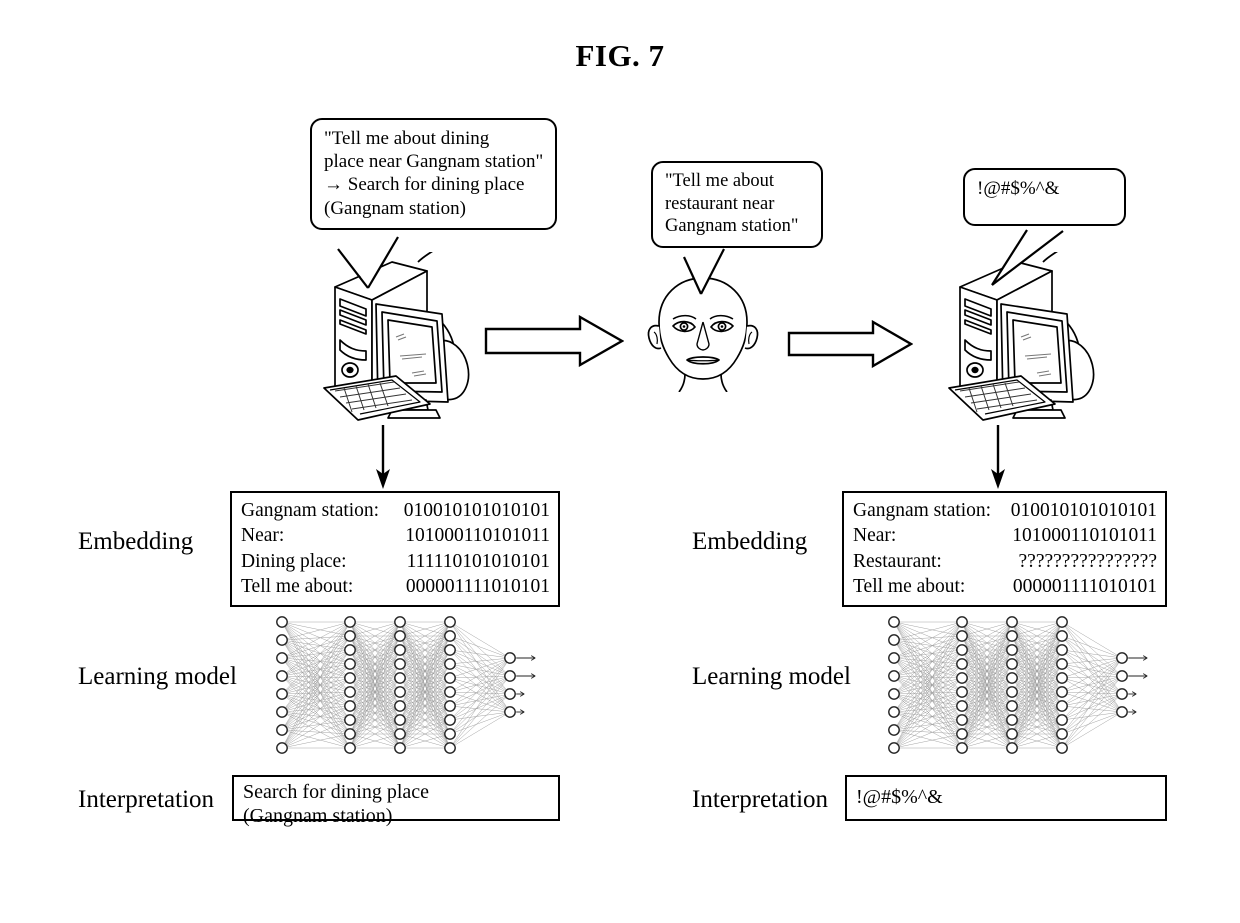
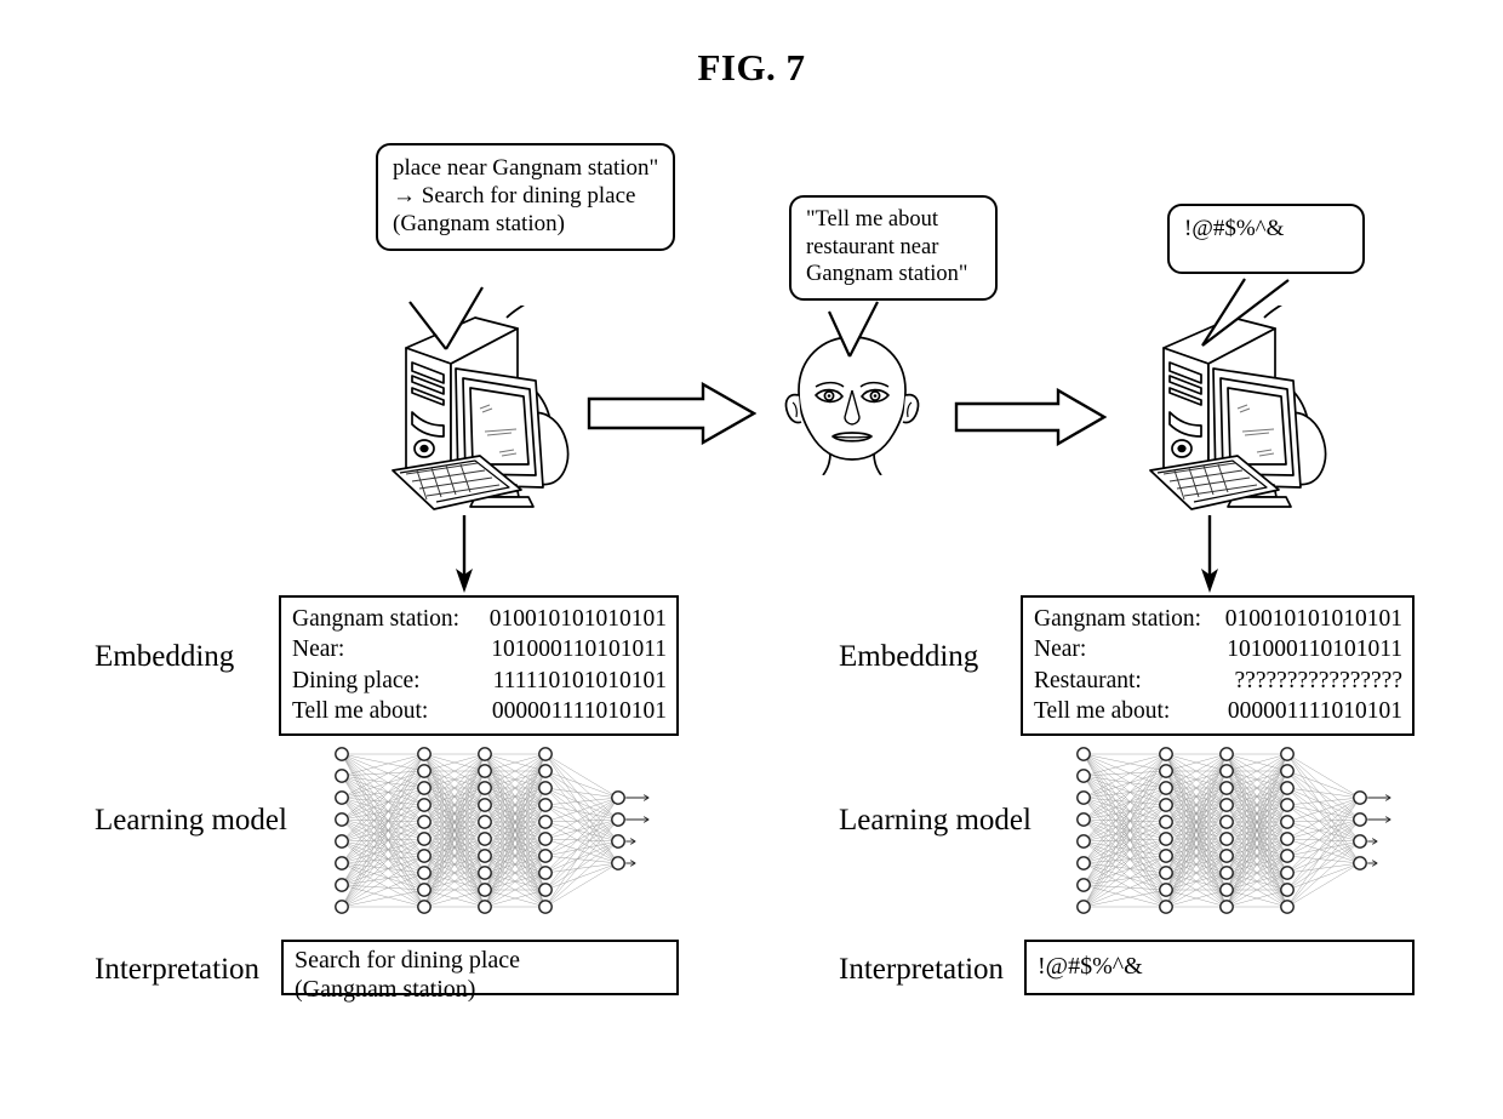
  FIG. 7
- "Tell me about dining
  place near Gangnam station"
  → Search for dining place
  (Gangnam station)
  "Tell me about
  restaurant near
  Gangnam station"
  !@#$%^&
  Embedding
  Gangnam station:
  010010101010101
  Near:
  101000110101011
  Dining place:
  111110101010101
  Tell me about:
  000001111010101
  Embedding
  Gangnam station:
  010010101010101
  Near:
  101000110101011
  Restaurant:
  ????????????????
  Tell me about:
  000001111010101
  Learning model
  Learning model
  Interpretation
  Search for dining place
  (Gangnam station)
  Interpretation
  !@#$%^&
